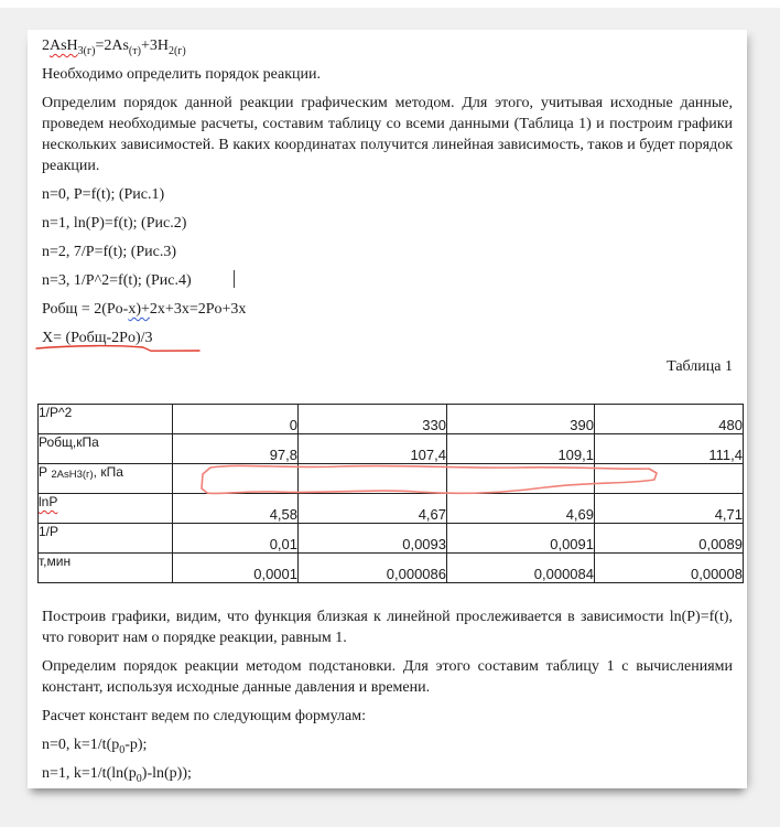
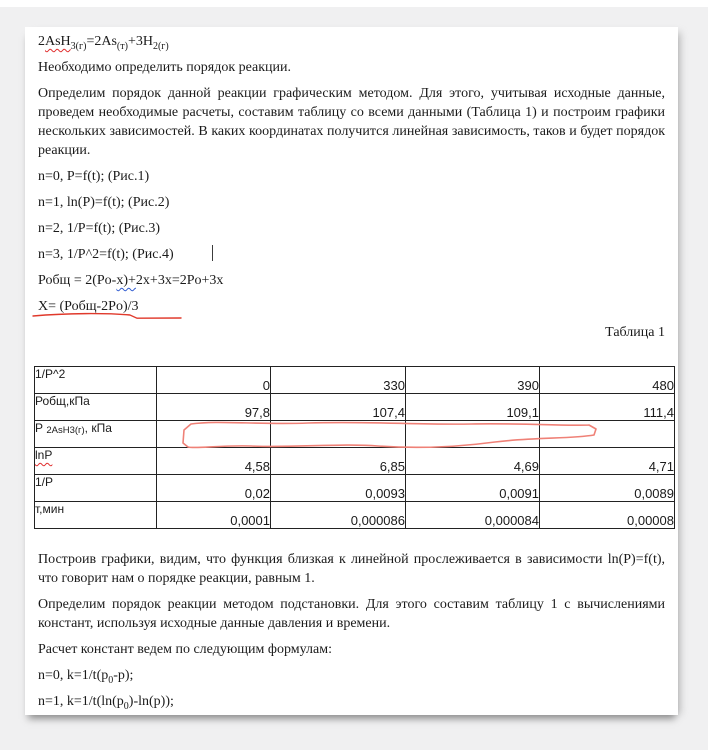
  2AsH3(г)=2As(т)+3H2(г)
  Необходимо определить порядок реакции.
  Определим порядок данной реакции графическим методом. Для этого, учитывая исходные данные, проведем необходимые расчеты, составим таблицу со всеми данными (Таблица 1) и построим графики нескольких зависимостей. В каких координатах получится линейная зависимость, таков и будет порядок реакции.
  n=0, P=f(t); (Рис.1)
  n=1, ln(P)=f(t); (Рис.2)
- n=2, 7/P=f(t); (Рис.3)
+ n=2, 1/P=f(t); (Рис.3)
  n=3, 1/P^2=f(t); (Рис.4)
  Робщ = 2(Po-x)+2x+3x=2Po+3x
  X= (Робщ-2Po)/3
  Таблица 1
  1/P^2	0	330	390	480
  Робщ,кПа	97,8	107,4	109,1	111,4
  Р 2AsH3(г), кПа
- lnP	4,58	4,67	4,69	4,71
+ lnP	4,58	6,85	4,69	4,71
- 1/P	0,01	0,0093	0,0091	0,0089
+ 1/P	0,02	0,0093	0,0091	0,0089
  т,мин	0,0001	0,000086	0,000084	0,00008
  Построив графики, видим, что функция близкая к линейной прослеживается в зависимости ln(P)=f(t), что говорит нам о порядке реакции, равным 1.
  Определим порядок реакции методом подстановки. Для этого составим таблицу 1 с вычислениями констант, используя исходные данные давления и времени.
  Расчет констант ведем по следующим формулам:
  n=0, k=1/t(p0-p);
  n=1, k=1/t(ln(p0)-ln(p));
